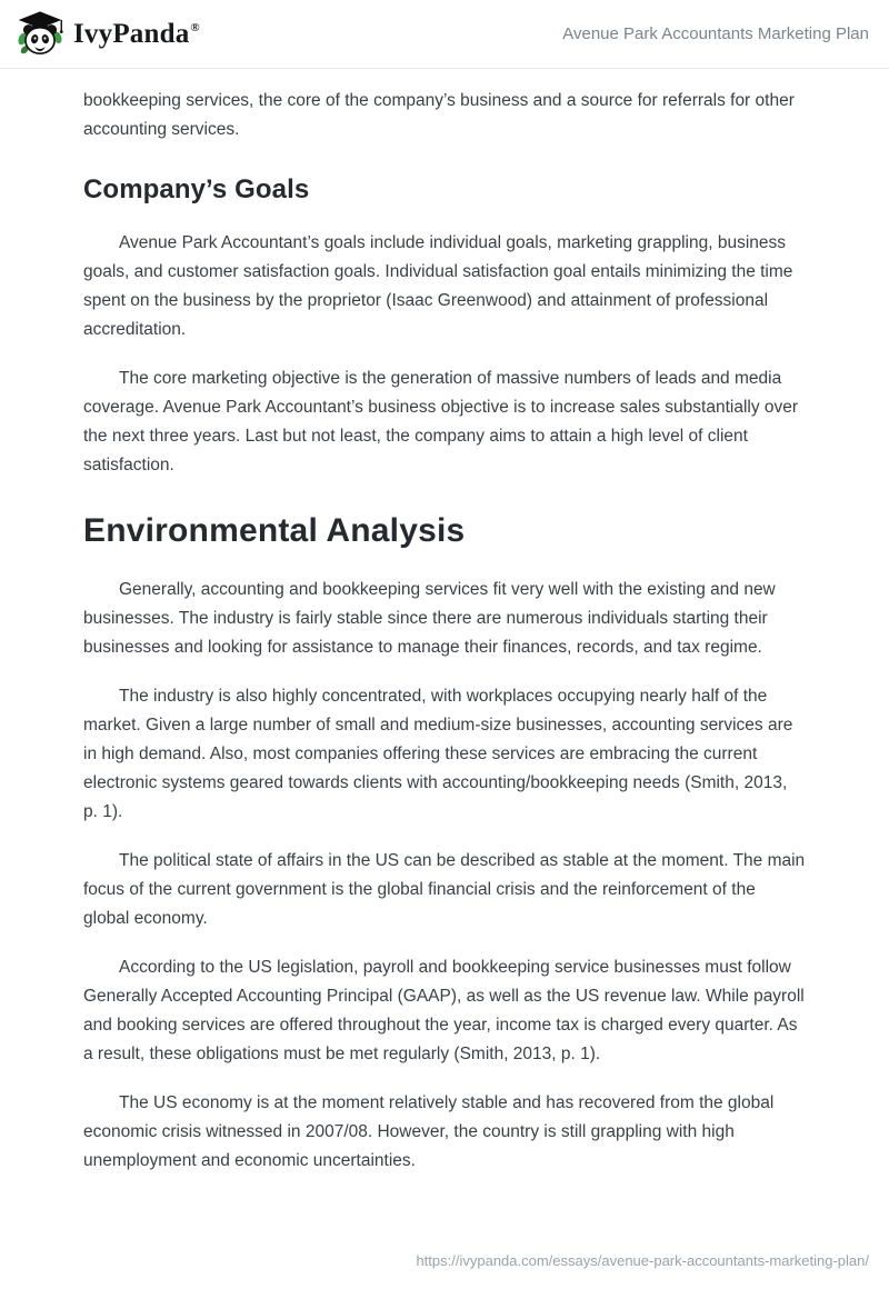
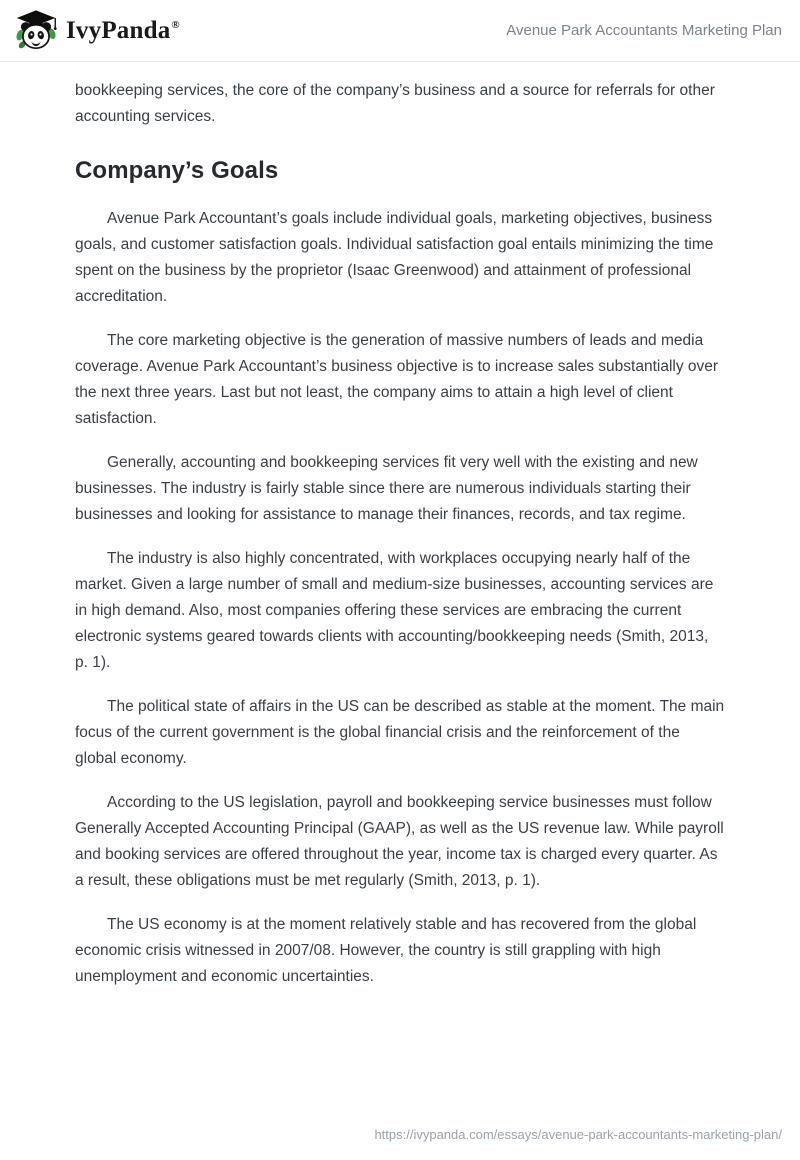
  IvyPanda®
  Avenue Park Accountants Marketing Plan
  bookkeeping services, the core of the company’s business and a source for referrals for other accounting services.
  Company’s Goals
- Avenue Park Accountant’s goals include individual goals, marketing grappling, business goals, and customer satisfaction goals. Individual satisfaction goal entails minimizing the time spent on the business by the proprietor (Isaac Greenwood) and attainment of professional accreditation.
+ Avenue Park Accountant’s goals include individual goals, marketing objectives, business goals, and customer satisfaction goals. Individual satisfaction goal entails minimizing the time spent on the business by the proprietor (Isaac Greenwood) and attainment of professional accreditation.
  The core marketing objective is the generation of massive numbers of leads and media coverage. Avenue Park Accountant’s business objective is to increase sales substantially over the next three years. Last but not least, the company aims to attain a high level of client satisfaction.
- Environmental Analysis
  Generally, accounting and bookkeeping services fit very well with the existing and new businesses. The industry is fairly stable since there are numerous individuals starting their businesses and looking for assistance to manage their finances, records, and tax regime.
  The industry is also highly concentrated, with workplaces occupying nearly half of the market. Given a large number of small and medium-size businesses, accounting services are in high demand. Also, most companies offering these services are embracing the current electronic systems geared towards clients with accounting/bookkeeping needs (Smith, 2013, p. 1).
  The political state of affairs in the US can be described as stable at the moment. The main focus of the current government is the global financial crisis and the reinforcement of the global economy.
  According to the US legislation, payroll and bookkeeping service businesses must follow Generally Accepted Accounting Principal (GAAP), as well as the US revenue law. While payroll and booking services are offered throughout the year, income tax is charged every quarter. As a result, these obligations must be met regularly (Smith, 2013, p. 1).
  The US economy is at the moment relatively stable and has recovered from the global economic crisis witnessed in 2007/08. However, the country is still grappling with high unemployment and economic uncertainties.
  https://ivypanda.com/essays/avenue-park-accountants-marketing-plan/
